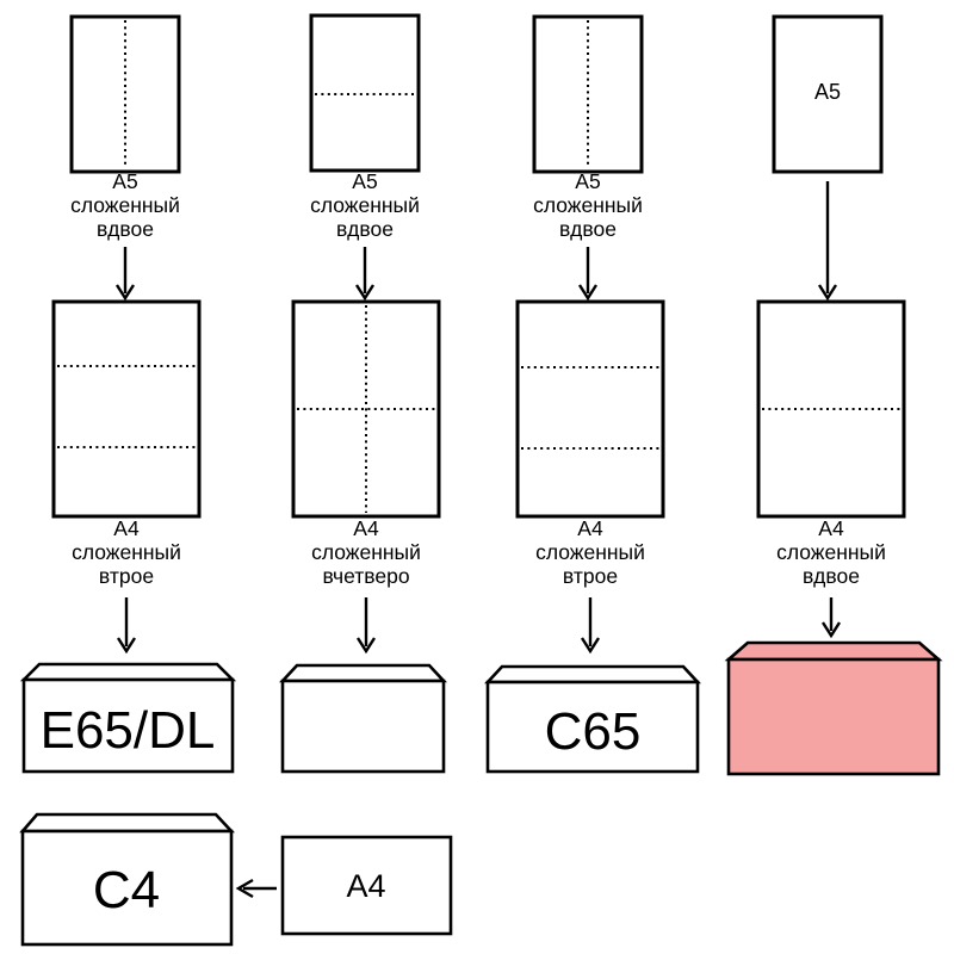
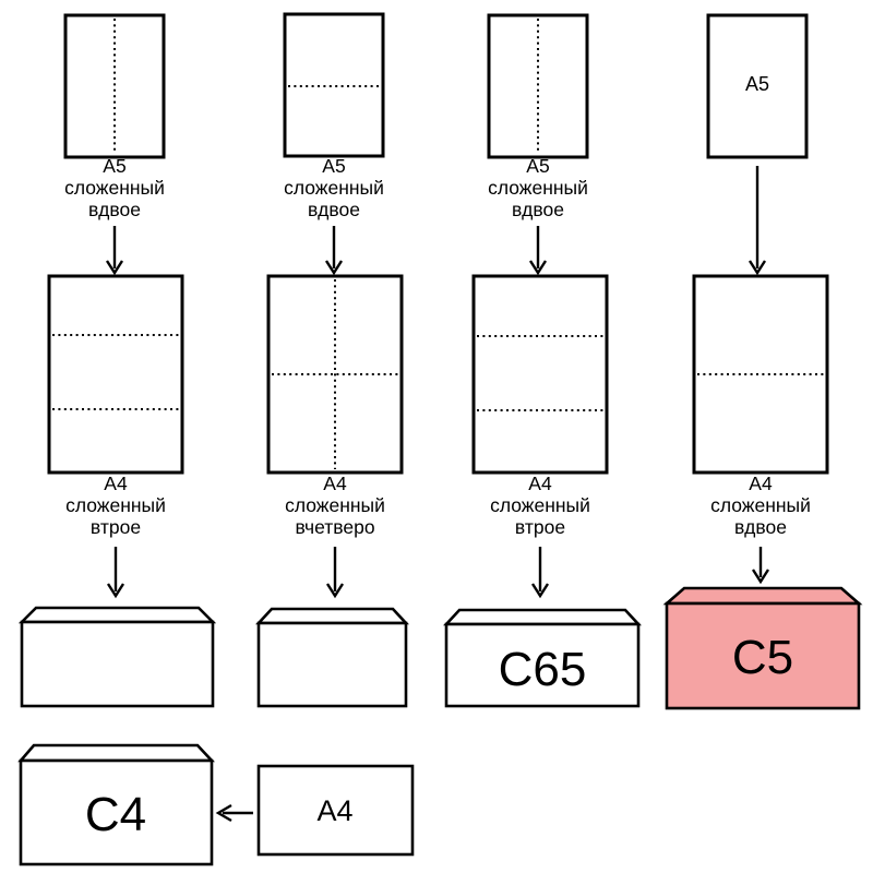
  А5
  сложенный
  вдвое
  А4
  сложенный
  втрое
- E65/DL
  А5
  сложенный
  вдвое
  А4
  сложенный
  вчетверо
  А5
  сложенный
  вдвое
  А4
  сложенный
  втрое
  C65
  А5
  А4
  сложенный
  вдвое
+ C5
  C4
  А4
